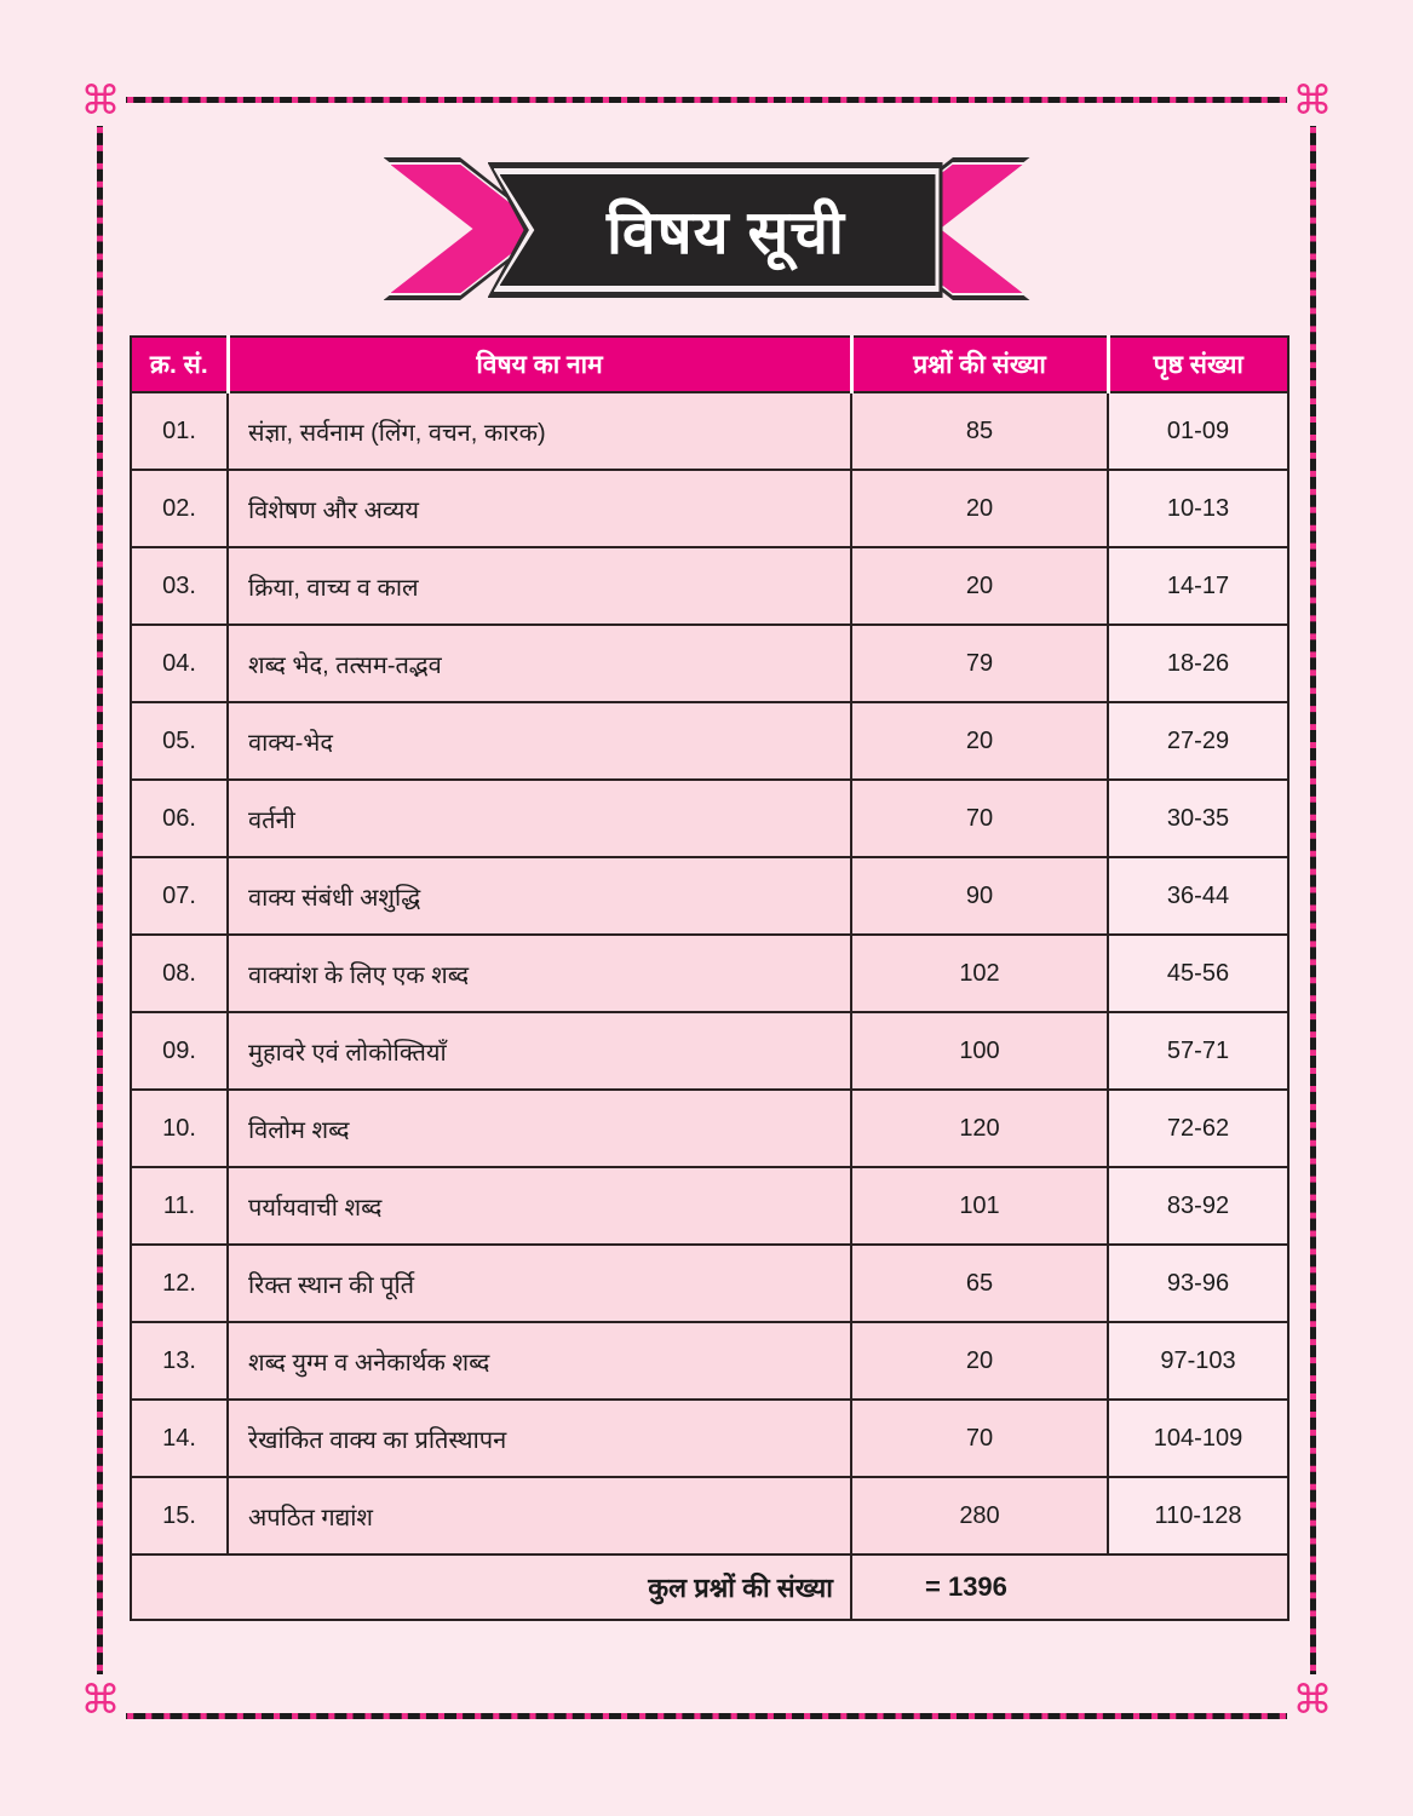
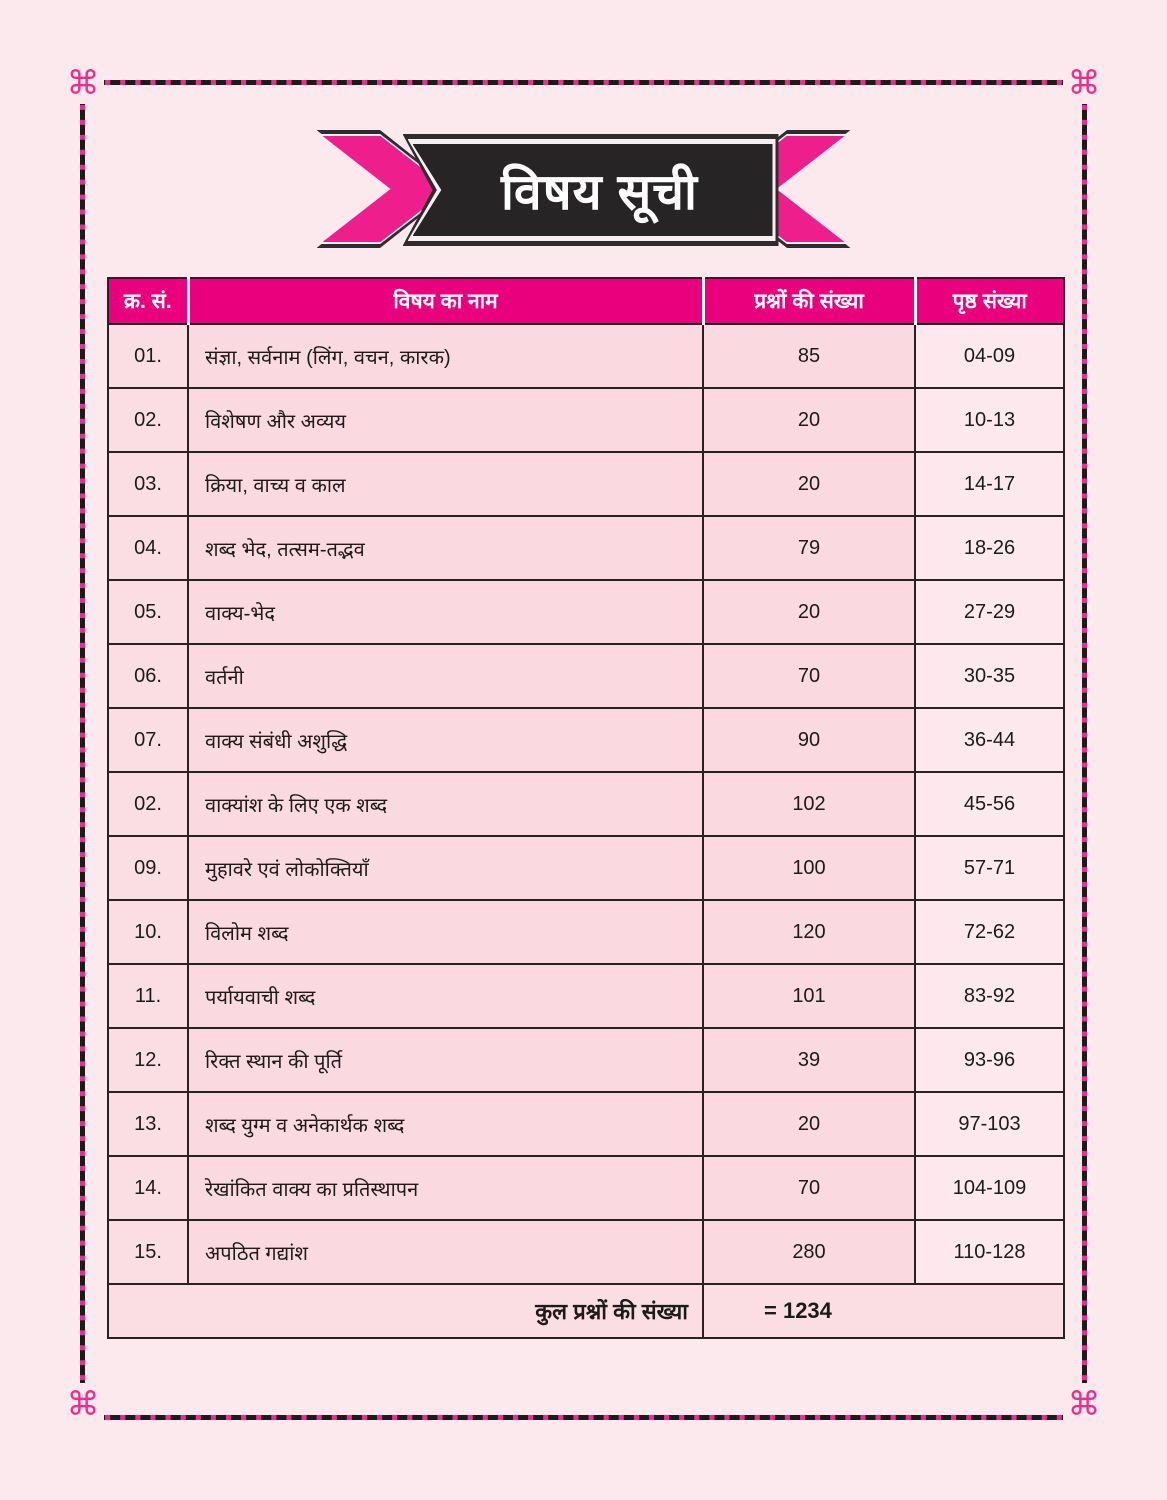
  ⌘
  ⌘
  ⌘
  ⌘
  विषय सूची
  क्र. सं.	विषय का नाम	प्रश्नों की संख्या	पृष्ठ संख्या
- 01.	संज्ञा, सर्वनाम (लिंग, वचन, कारक)	85	01-09
+ 01.	संज्ञा, सर्वनाम (लिंग, वचन, कारक)	85	04-09
  02.	विशेषण और अव्यय	20	10-13
  03.	क्रिया, वाच्य व काल	20	14-17
  04.	शब्द भेद, तत्सम-तद्भव	79	18-26
  05.	वाक्य-भेद	20	27-29
  06.	वर्तनी	70	30-35
  07.	वाक्य संबंधी अशुद्धि	90	36-44
- 08.	वाक्यांश के लिए एक शब्द	102	45-56
+ 02.	वाक्यांश के लिए एक शब्द	102	45-56
  09.	मुहावरे एवं लोकोक्तियाँ	100	57-71
  10.	विलोम शब्द	120	72-62
  11.	पर्यायवाची शब्द	101	83-92
- 12.	रिक्त स्थान की पूर्ति	65	93-96
+ 12.	रिक्त स्थान की पूर्ति	39	93-96
  13.	शब्द युग्म व अनेकार्थक शब्द	20	97-103
  14.	रेखांकित वाक्य का प्रतिस्थापन	70	104-109
  15.	अपठित गद्यांश	280	110-128
- कुल प्रश्नों की संख्या	= 1396
+ कुल प्रश्नों की संख्या	= 1234
